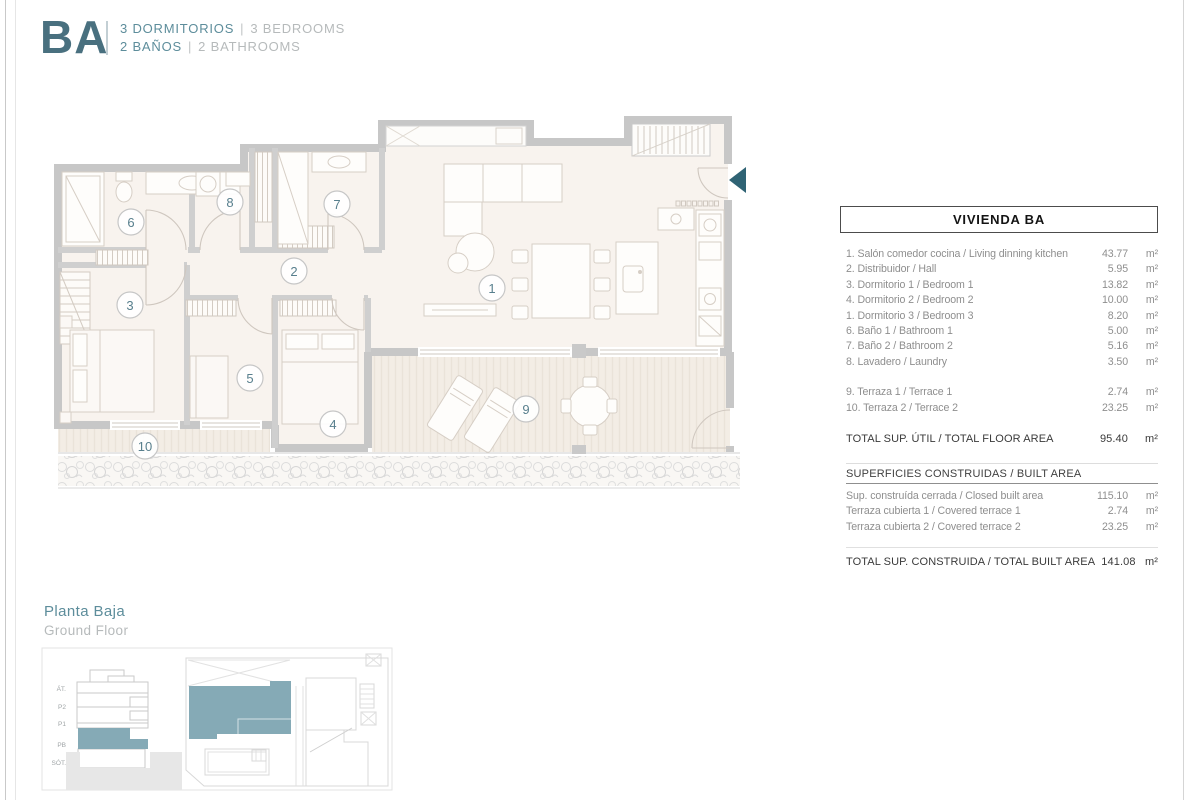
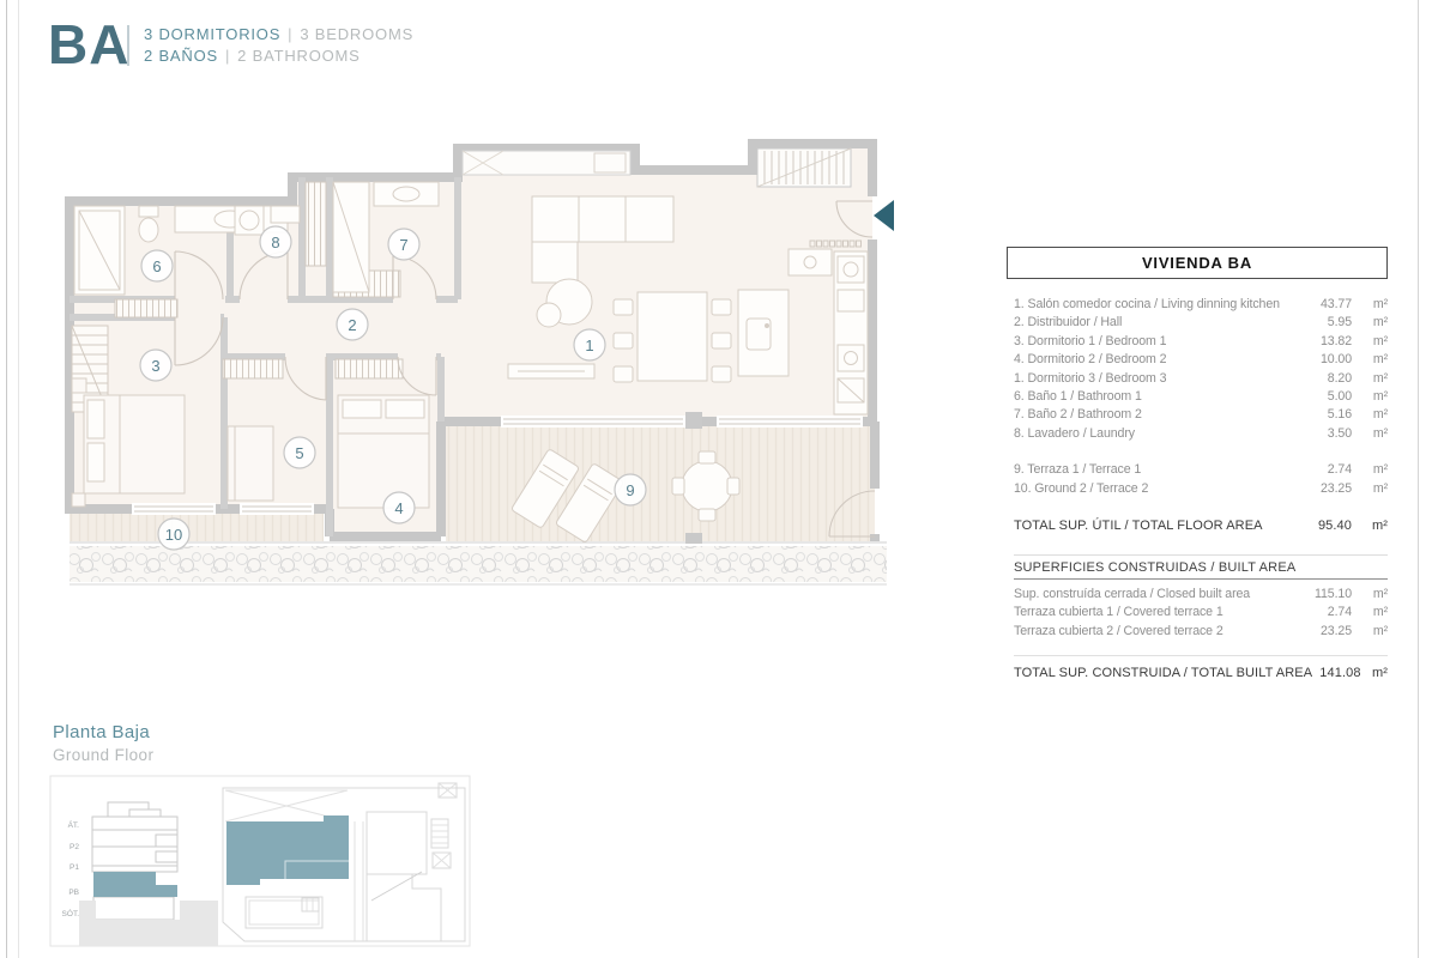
  BA
  3 DORMITORIOS | 3 BEDROOMS
  2 BAÑOS | 2 BATHROOMS
  1
  2
  3
  4
  5
  6
  7
  8
  9
  10
  Planta Baja
  Ground Floor
  VIVIENDA BA
  1. Salón comedor cocina / Living dinning kitchen
  43.77
  m²
  2. Distribuidor / Hall
  5.95
  m²
  3. Dormitorio 1 / Bedroom 1
  13.82
  m²
  4. Dormitorio 2 / Bedroom 2
  10.00
  m²
  1. Dormitorio 3 / Bedroom 3
  8.20
  m²
  6. Baño 1 / Bathroom 1
  5.00
  m²
  7. Baño 2 / Bathroom 2
  5.16
  m²
  8. Lavadero / Laundry
  3.50
  m²
  9. Terraza 1 / Terrace 1
  2.74
  m²
- 10. Terraza 2 / Terrace 2
+ 10. Ground 2 / Terrace 2
  23.25
  m²
  TOTAL SUP. ÚTIL / TOTAL FLOOR AREA
  95.40
  m²
  SUPERFICIES CONSTRUIDAS / BUILT AREA
  Sup. construída cerrada / Closed built area
  115.10
  m²
  Terraza cubierta 1 / Covered terrace 1
  2.74
  m²
  Terraza cubierta 2 / Covered terrace 2
  23.25
  m²
  TOTAL SUP. CONSTRUIDA / TOTAL BUILT AREA
  141.08
  m²
